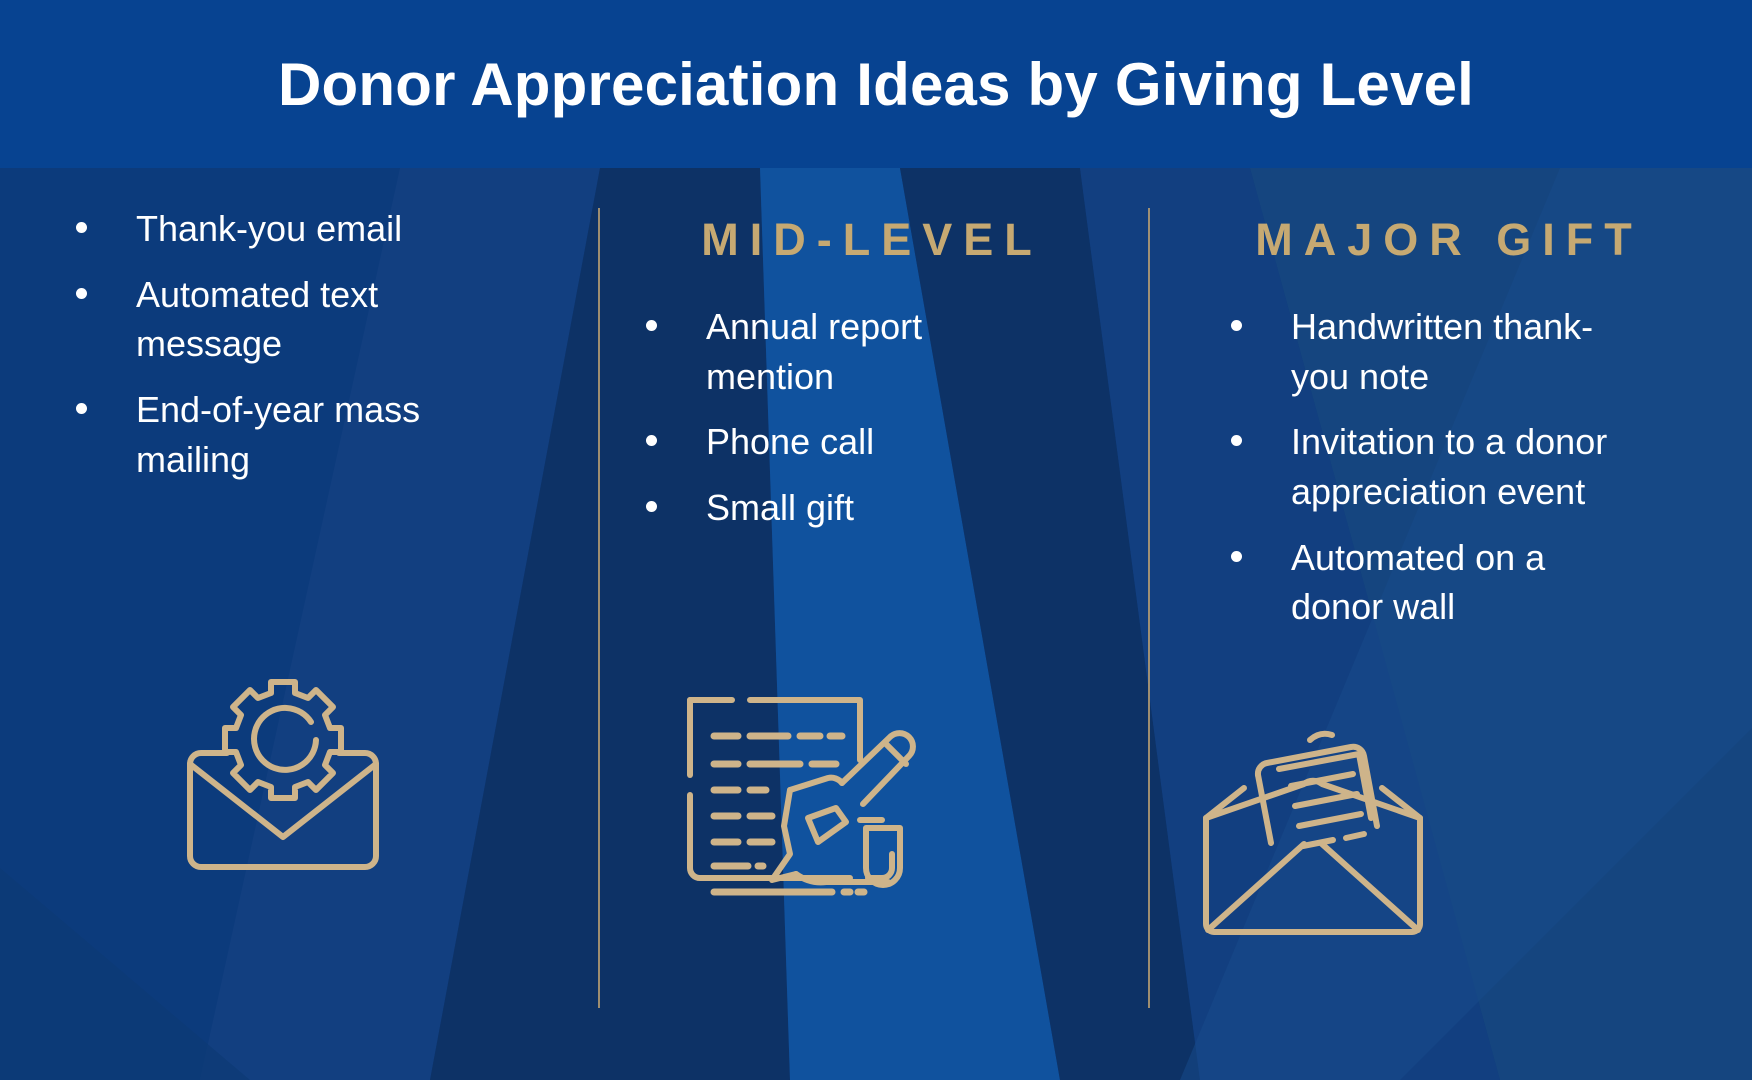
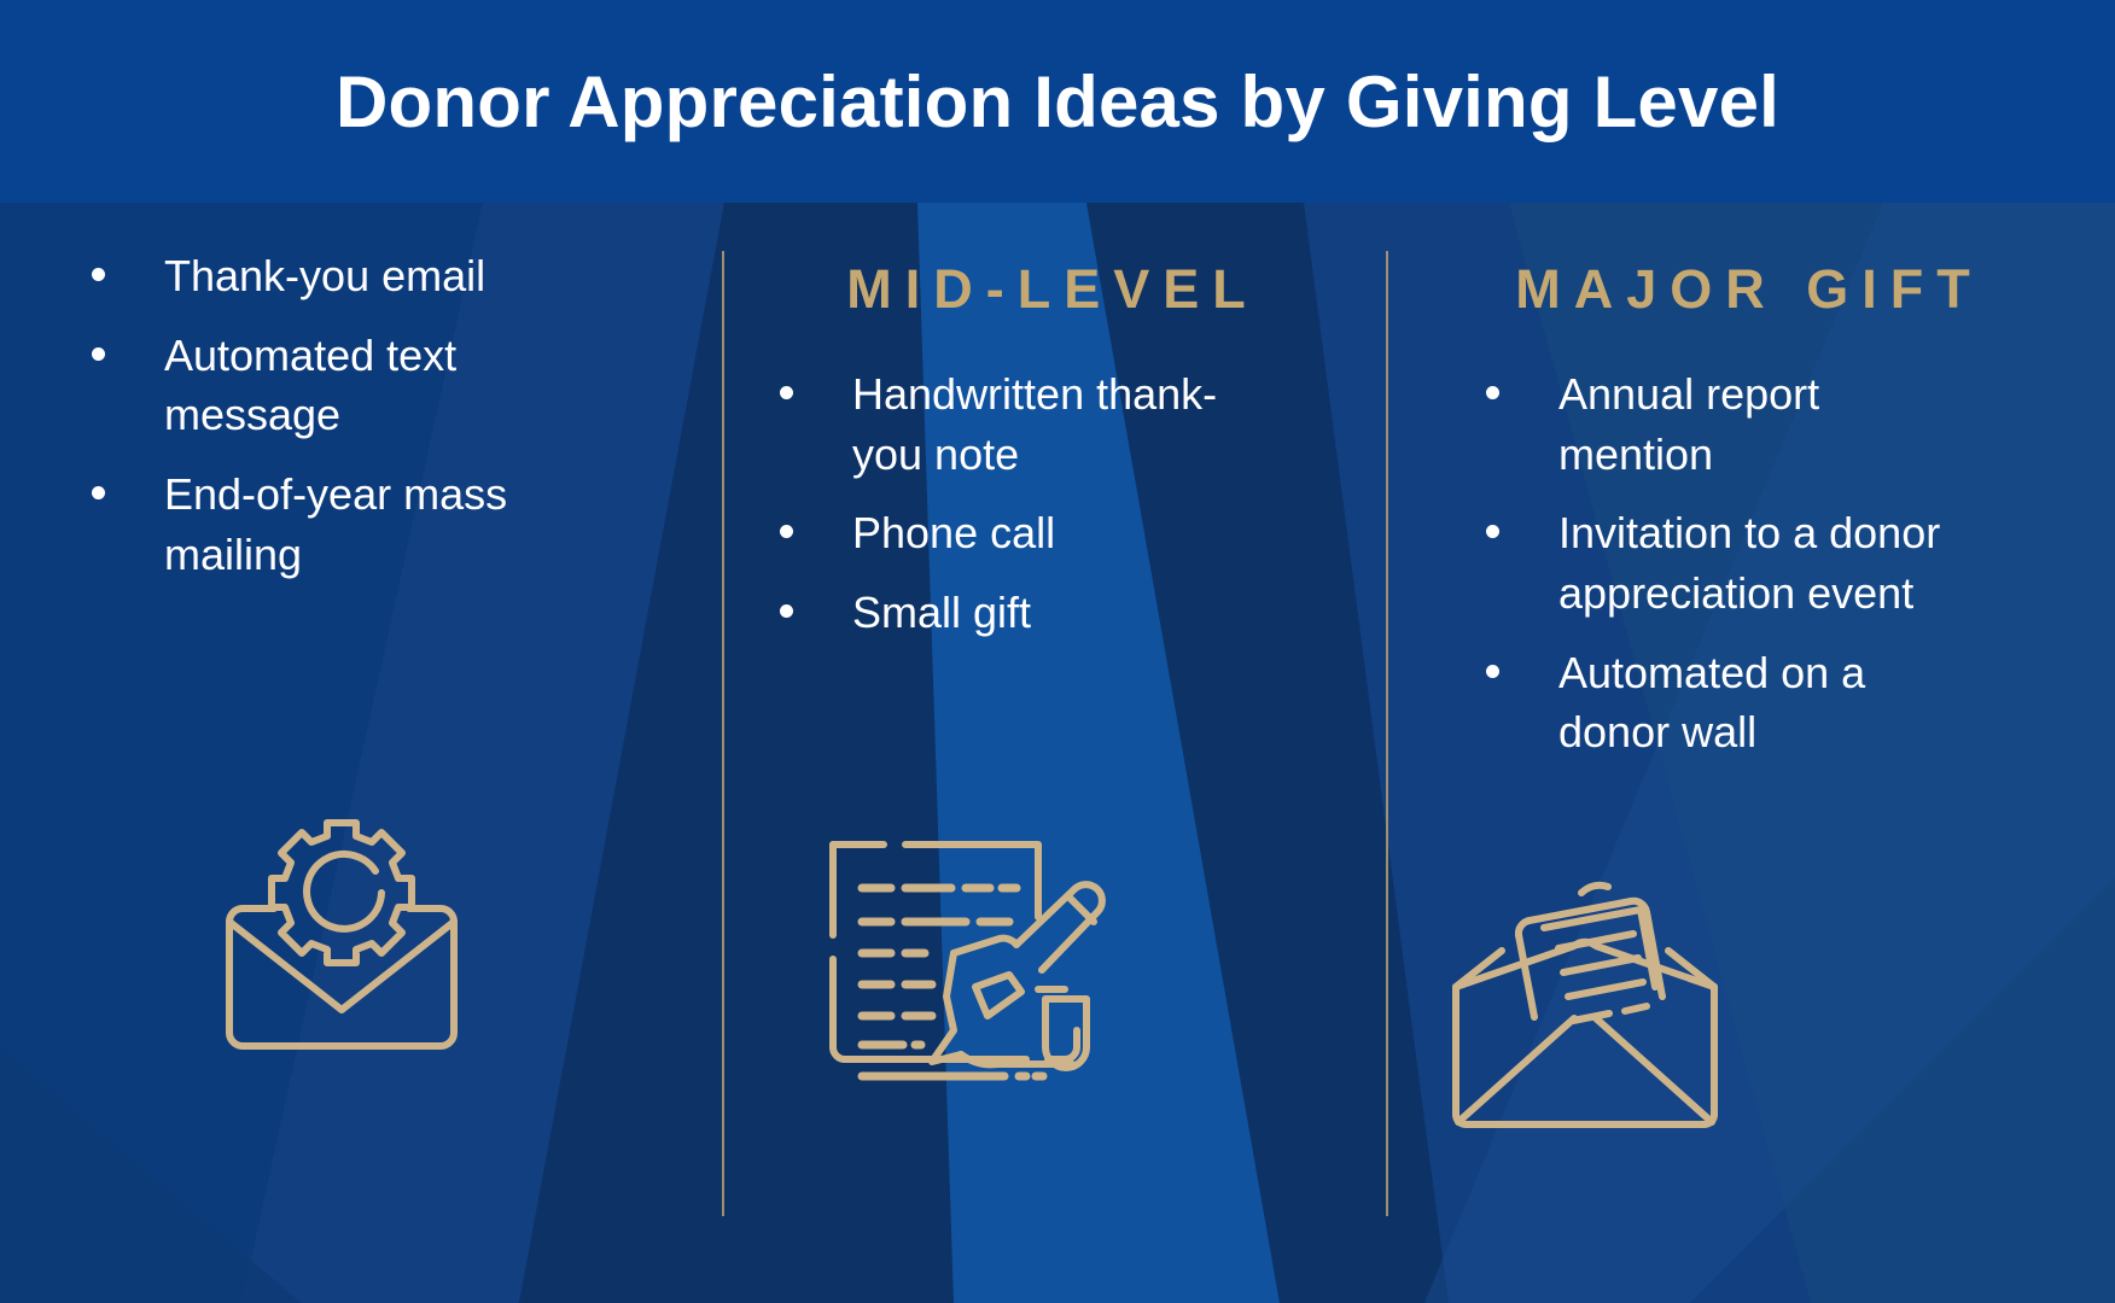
  Donor Appreciation Ideas by Giving Level
  Thank-you email
  Automated text message
  End-of-year mass mailing
  MID-LEVEL
- Annual report mention
+ Handwritten thank-you note
  Phone call
  Small gift
  MAJOR GIFT
- Handwritten thank-you note
+ Annual report mention
  Invitation to a donor appreciation event
  Automated on a donor wall
